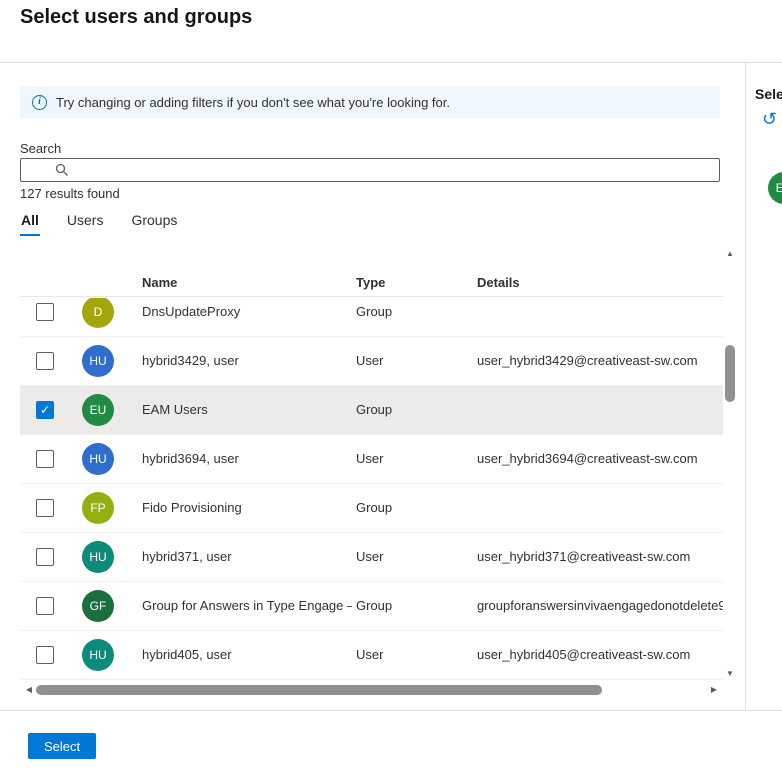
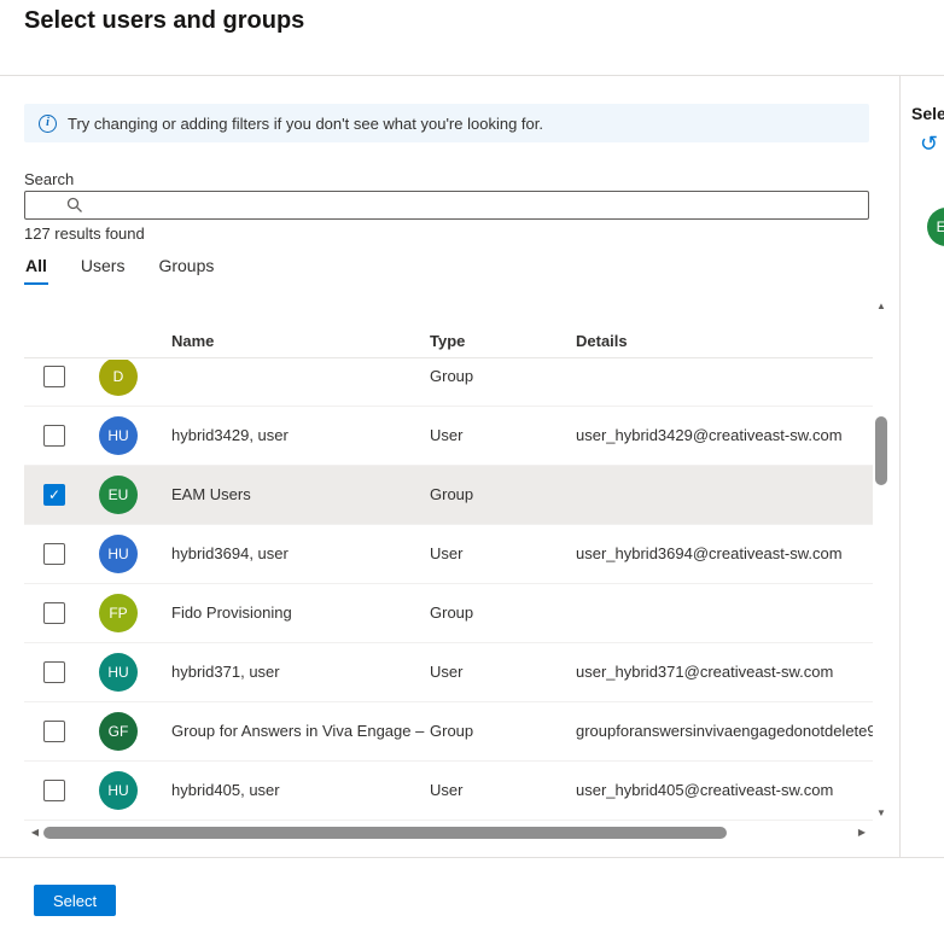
  Select users and groups
  i
  Try changing or adding filters if you don't see what you're looking for.
  Search
  127 results found
  All
  Users
  Groups
  Name
  Type
  Details
  D
- DnsUpdateProxy
  Group
  HU
  hybrid3429, user
  User
  user_hybrid3429@creativeast-sw.com
  ✓
  EU
  EAM Users
  Group
  HU
  hybrid3694, user
  User
  user_hybrid3694@creativeast-sw.com
  FP
  Fido Provisioning
  Group
  HU
  hybrid371, user
  User
  user_hybrid371@creativeast-sw.com
  GF
- Group for Answers in Type Engage –
+ Group for Answers in Viva Engage –
  Group
  groupforanswersinvivaengagedonotdelete9
  HU
  hybrid405, user
  User
  user_hybrid405@creativeast-sw.com
  ▲
  ▼
  ◀
  ▶
  Sele
  ↺
  Select
